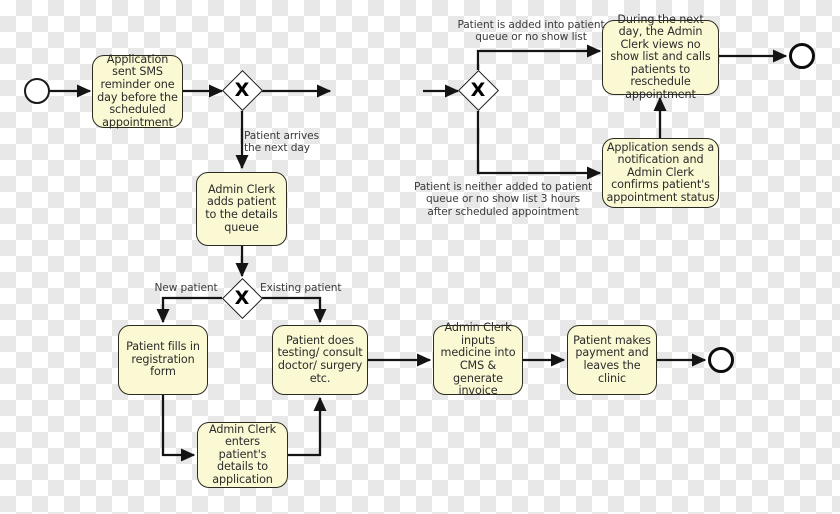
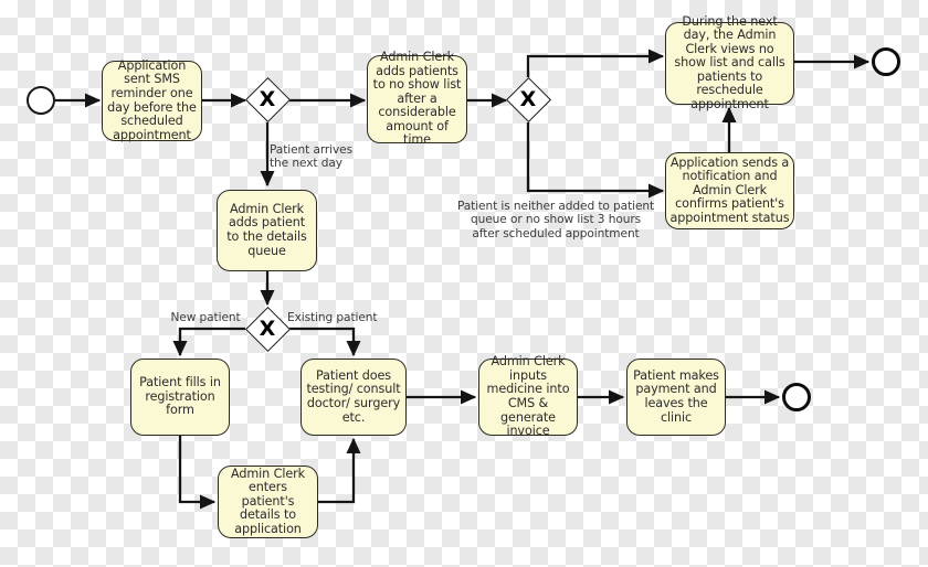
  X
  X
  X
  Application sent SMS reminder one day before the scheduled appointment
+ Admin Clerk adds patients to no show list after a considerable amount of time
  During the next day, the Admin Clerk views no show list and calls patients to reschedule appointment
  Application sends a notification and Admin Clerk confirms patient's appointment status
  Admin Clerk adds patient to the details queue
  Patient fills in registration form
  Patient does testing/ consult doctor/ surgery etc.
  Admin Clerk enters patient's details to application
  Admin Clerk inputs medicine into CMS & generate invoice
  Patient makes payment and leaves the clinic
  Patient arrives
  the next day
- Patient is added into patient
- queue or no show list
  Patient is neither added to patient
  queue or no show list 3 hours
  after scheduled appointment
  New patient
  Existing patient
